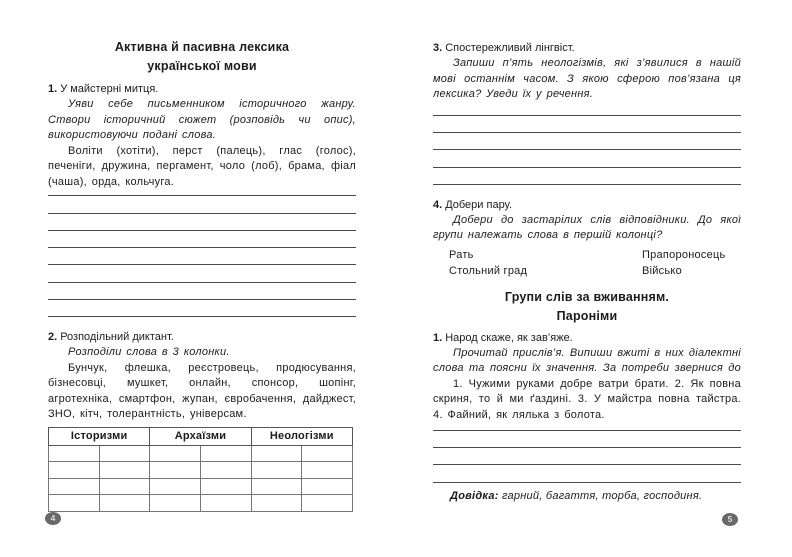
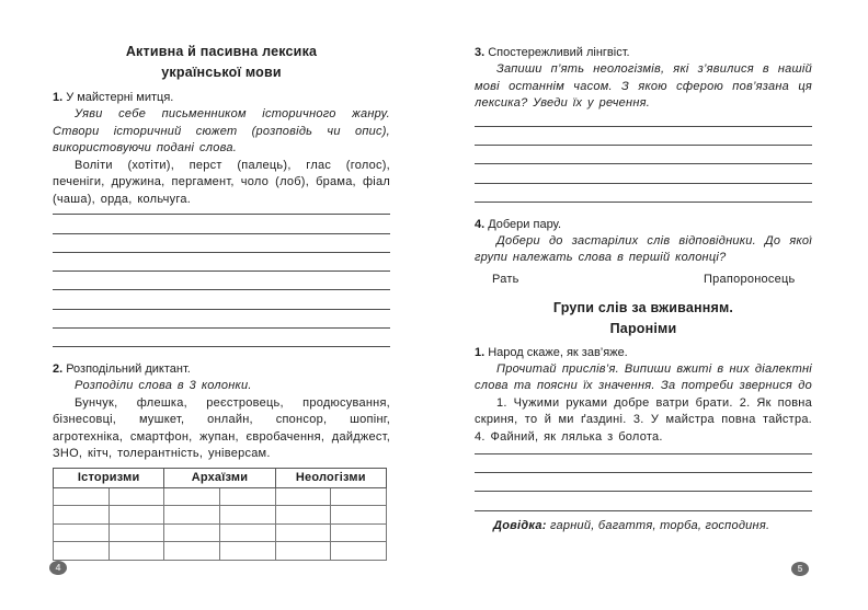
  Активна й пасивна лексика
  української мови
  1. У майстерні митця.
  Уяви себе письменником історичного жанру. Створи історичний сюжет (розповідь чи опис), використовуючи подані слова.
  Воліти (хотіти), перст (палець), глас (голос), печеніги, дружина, пергамент, чоло (лоб), брама, фіал (чаша), орда, кольчуга.
  2. Розподільний диктант.
  Розподіли слова в 3 колонки.
  Бунчук, флешка, реєстровець, продюсування, бізнесовці, мушкет, онлайн, спонсор, шопінг, агротехніка, смартфон, жупан, євробачення, дайджест, ЗНО, кітч, толерантність, універсам.
  Історизми	Архаїзми	Неологізми
  3. Спостережливий лінгвіст.
  Запиши п’ять неологізмів, які з’явилися в нашій мові останнім часом. З якою сферою пов’язана ця лексика? Уведи їх у речення.
  4. Добери пару.
  Добери до застарілих слів відповідники. До якої групи належать слова в першій колонці?
  Рать
  Прапороносець
- Стольний град
- Військо
  Групи слів за вживанням.
  Пароніми
  1. Народ скаже, як зав’яже.
  Прочитай прислів’я. Випиши вжиті в них діалектні слова та поясни їх значення. За потреби звернися до
  1. Чужими руками добре ватри брати. 2. Як повна скриня, то й ми ґаздині. 3. У майстра повна тайстра. 4. Файний, як лялька з болота.
  Довідка: гарний, багаття, торба, господиня.
  4
  5
